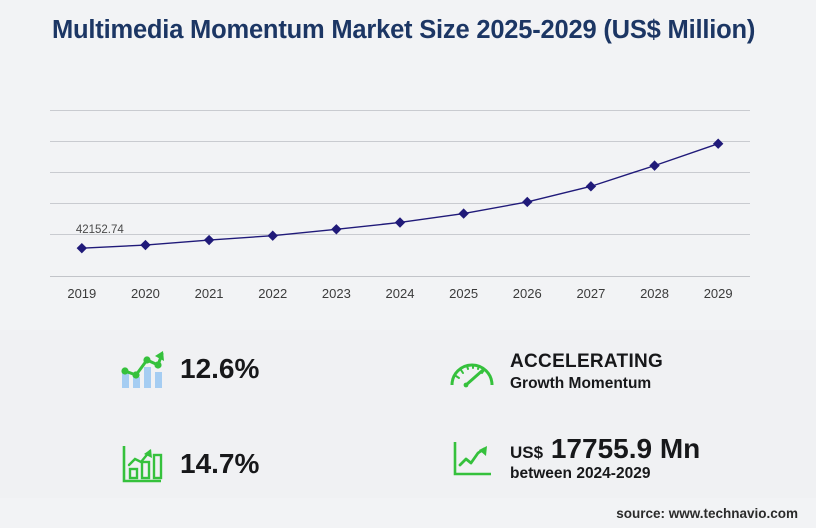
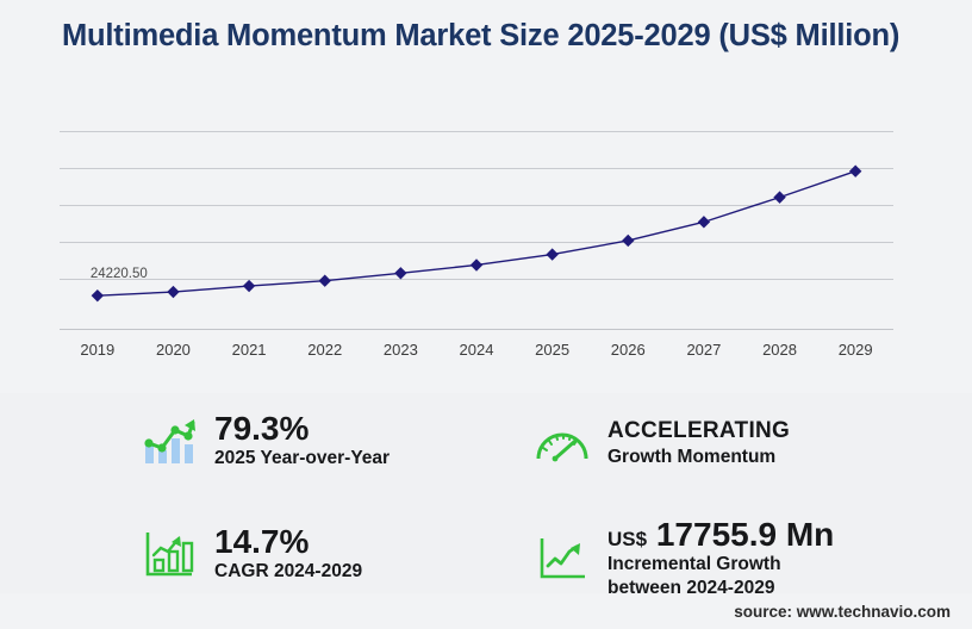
  Multimedia Momentum Market Size 2025-2029 (US$ Million)
- 42152.74
+ 24220.50
  2019
  2020
  2021
  2022
  2023
  2024
  2025
  2026
  2027
  2028
  2029
- 12.6%
+ 79.3%
+ 2025 Year-over-Year
  14.7%
+ CAGR 2024-2029
  ACCELERATING
  Growth Momentum
  US$ 17755.9 Mn
+ Incremental Growth
  between 2024-2029
  source: www.technavio.com
